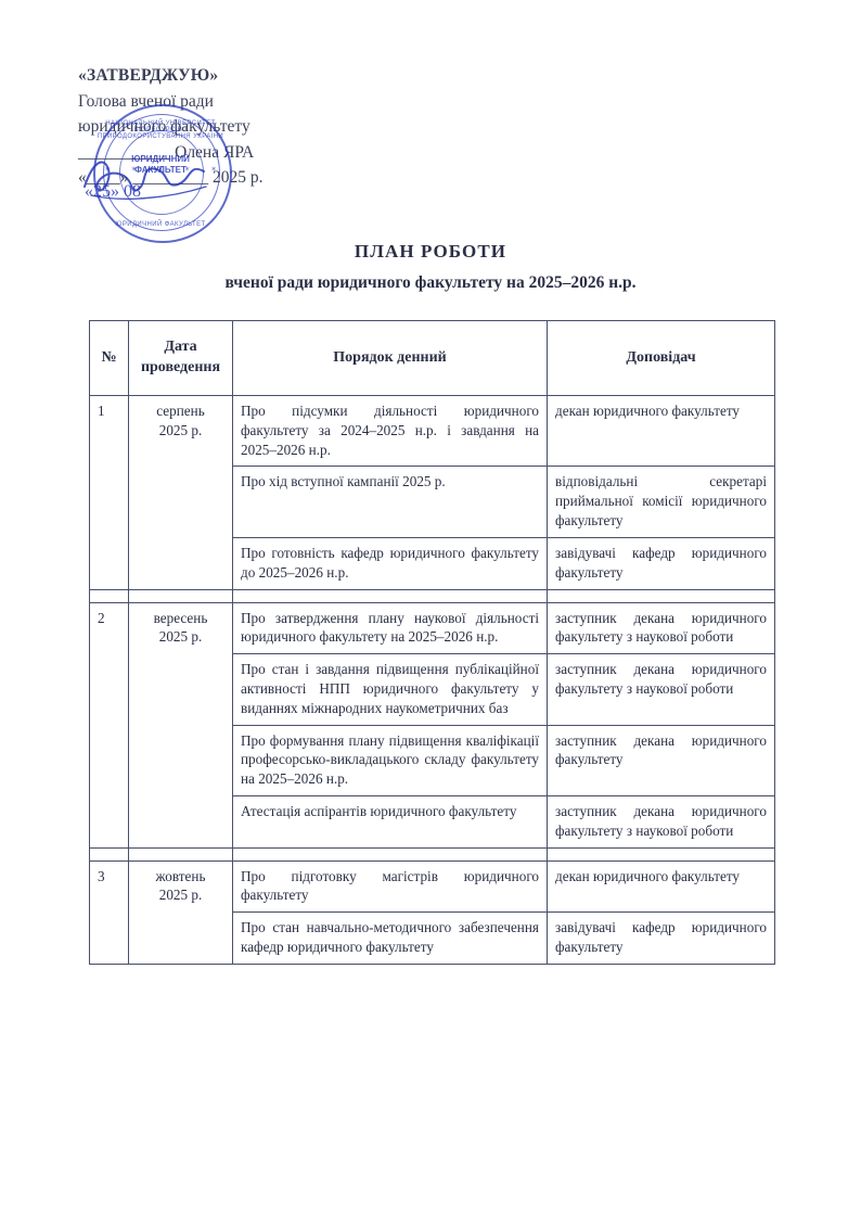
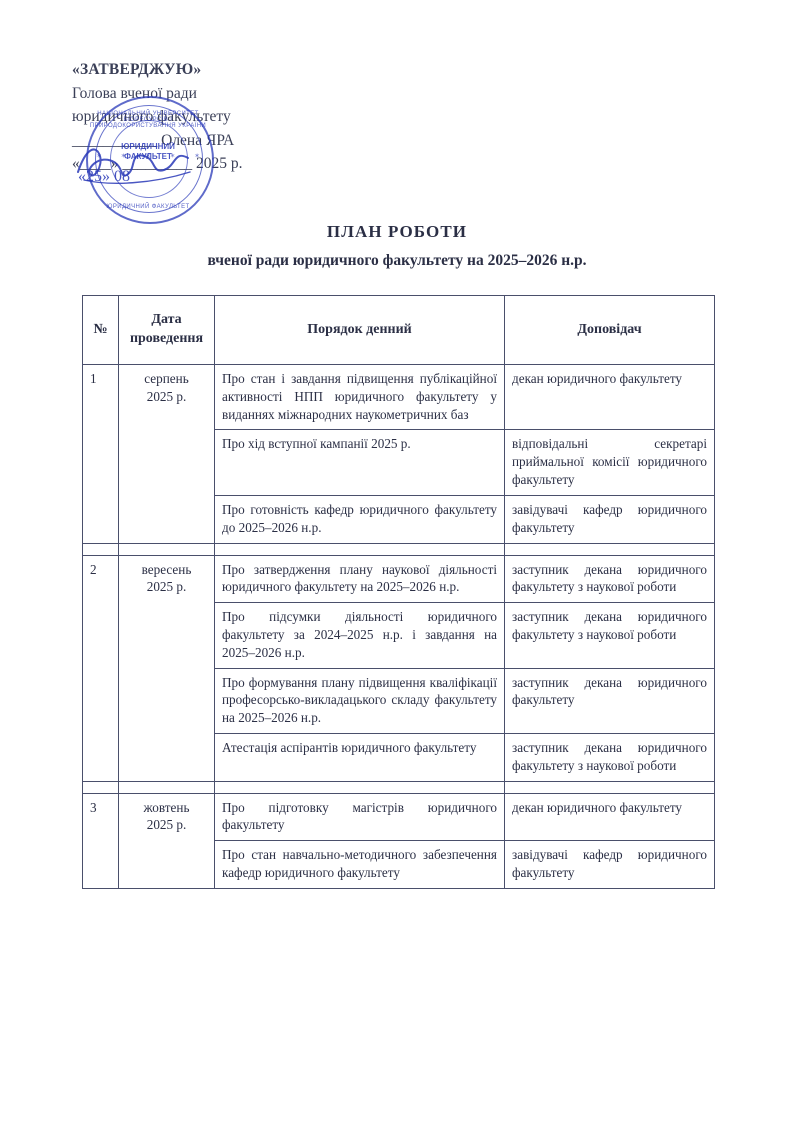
  «ЗАТВЕРДЖУЮ»
  Голова вченої ради
  юридичного факультету
  ___________ Олена ЯРА
  «____» _________ 2025 р.
  ✶
  ✶
  ✶
  ✶
  ✶
  ЮРИДИЧНИЙ ФАКУЛЬТЕТ
  «25» 08
  ПЛАН РОБОТИ
  вченої ради юридичного факультету на 2025–2026 н.р.
  №	Дата проведення	Порядок денний	Доповідач
- 1	серпень2025 р.	Про підсумки діяльності юридичного факультету за 2024–2025 н.р. і завдання на 2025–2026 н.р.	декан юридичного факультету
+ 1	серпень2025 р.	Про стан і завдання підвищення публікаційної активності НПП юридичного факультету у виданнях міжнародних наукометричних баз	декан юридичного факультету
  Про хід вступної кампанії 2025 р.	відповідальні секретарі приймальної комісії юридичного факультету
  Про готовність кафедр юридичного факультету до 2025–2026 н.р.	завідувачі кафедр юридичного факультету
  2	вересень2025 р.	Про затвердження плану наукової діяльності юридичного факультету на 2025–2026 н.р.	заступник декана юридичного факультету з наукової роботи
- Про стан і завдання підвищення публікаційної активності НПП юридичного факультету у виданнях міжнародних наукометричних баз	заступник декана юридичного факультету з наукової роботи
+ Про підсумки діяльності юридичного факультету за 2024–2025 н.р. і завдання на 2025–2026 н.р.	заступник декана юридичного факультету з наукової роботи
  Про формування плану підвищення кваліфікації професорсько-викладацького складу факультету на 2025–2026 н.р.	заступник декана юридичного факультету
  Атестація аспірантів юридичного факультету	заступник декана юридичного факультету з наукової роботи
  3	жовтень2025 р.	Про підготовку магістрів юридичного факультету	декан юридичного факультету
  Про стан навчально-методичного забезпечення кафедр юридичного факультету	завідувачі кафедр юридичного факультету
